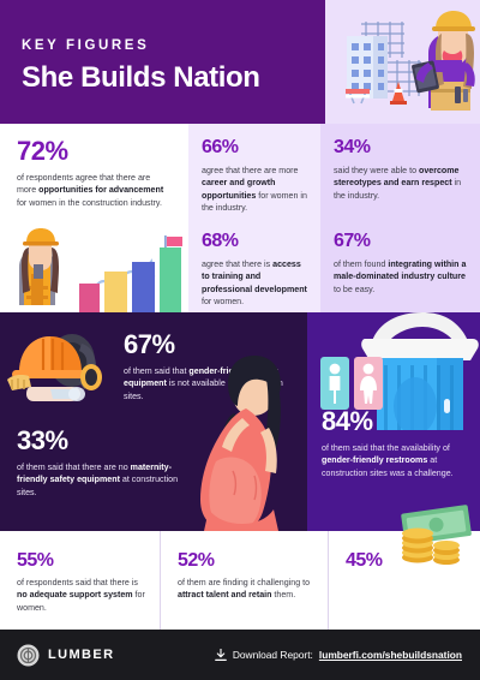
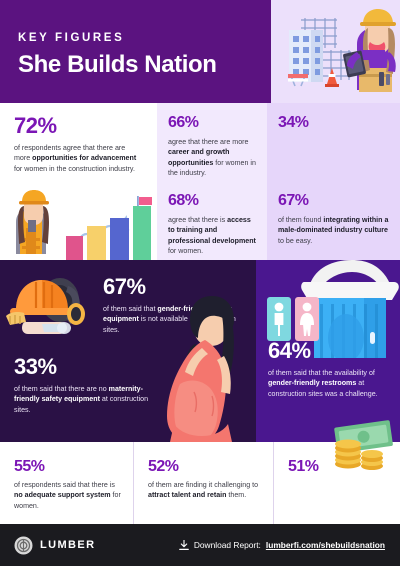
  KEY FIGURES
  She Builds Nation
  72%
  of respondents agree that there are more opportunities for advancement for women in the construction industry.
  66%
  agree that there are more career and growth opportunities for women in the industry.
  34%
- said they were able to overcome stereotypes and earn respect in the industry.
  68%
  agree that there is access to training and professional development for women.
  67%
  of them found integrating within a male-dominated industry culture to be easy.
  67%
  33%
  of them said that there are no maternity-friendly safety equipment at construction sites.
- 84%
+ 64%
  of them said that the availability of gender-friendly restrooms at construction sites was a challenge.
  55%
  of respondents said that there is no adequate support system for women.
  52%
  of them are finding it challenging to attract talent and retain them.
- 45%
+ 51%
  LUMBER
  Download Report:
  lumberfi.com/shebuildsnation
